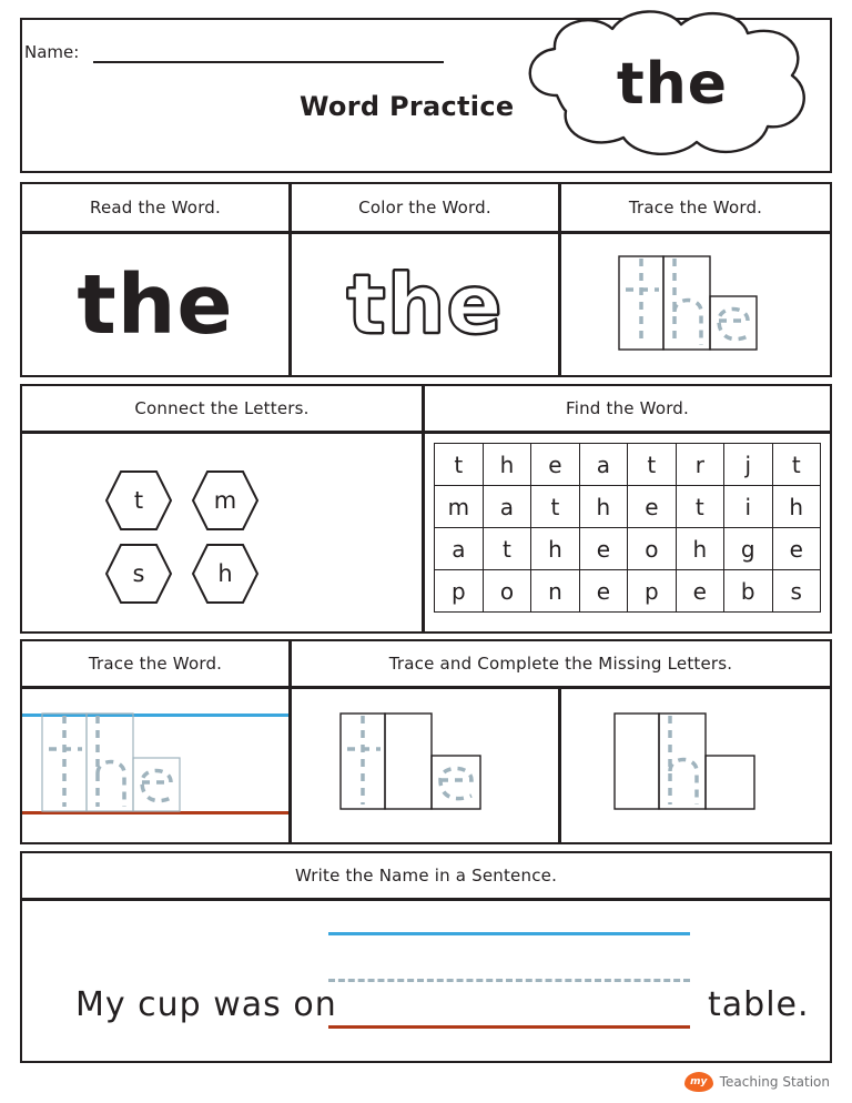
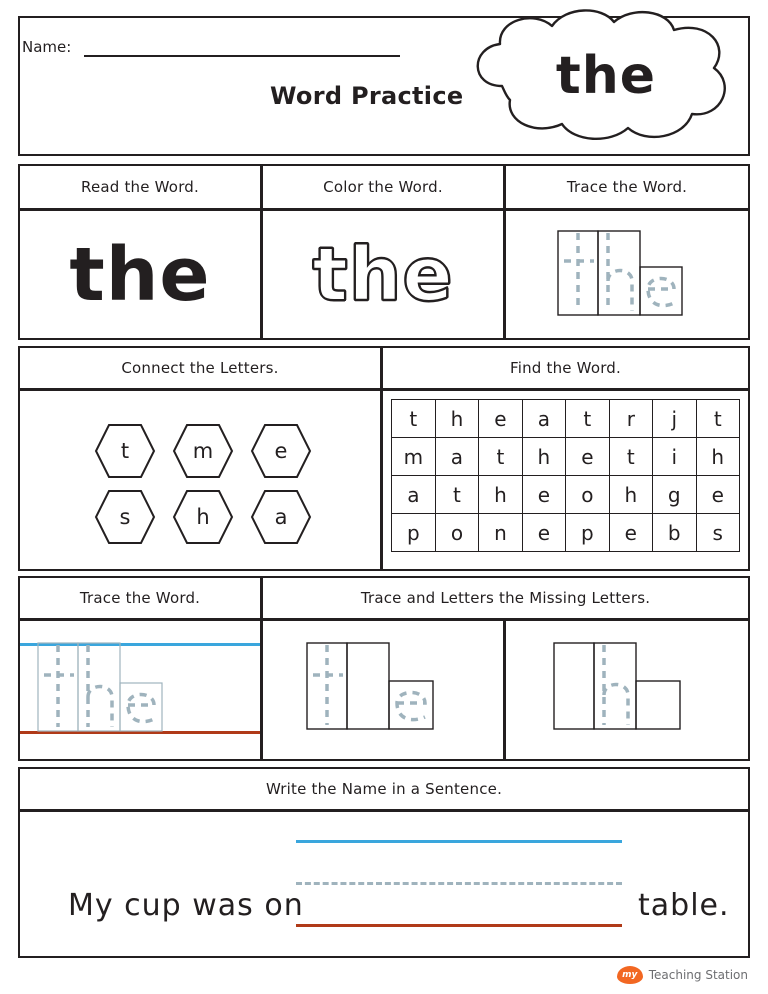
  Name:
  Word Practice
  the
  Read the Word.
  Color the Word.
  Trace the Word.
  the
  the
  Connect the Letters.
  Find the Word.
  t
  m
+ e
  s
  h
+ a
  t	h	e	a	t	r	j	t
  m	a	t	h	e	t	i	h
  a	t	h	e	o	h	g	e
  p	o	n	e	p	e	b	s
  Trace the Word.
- Trace and Complete the Missing Letters.
+ Trace and Letters the Missing Letters.
  Write the Name in a Sentence.
  My cup was on
  table.
  my
  Teaching Station
